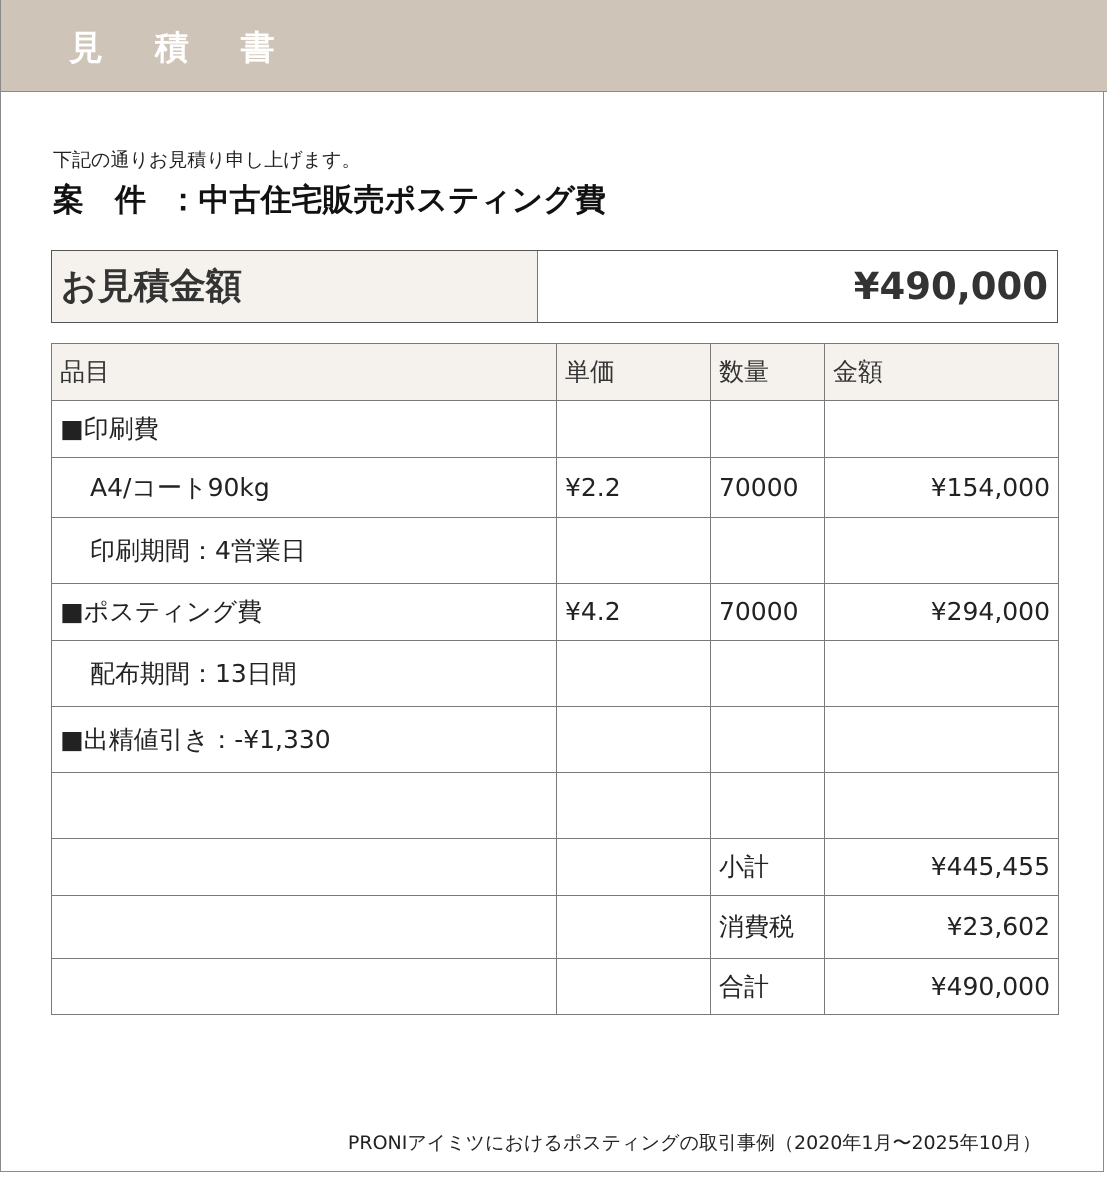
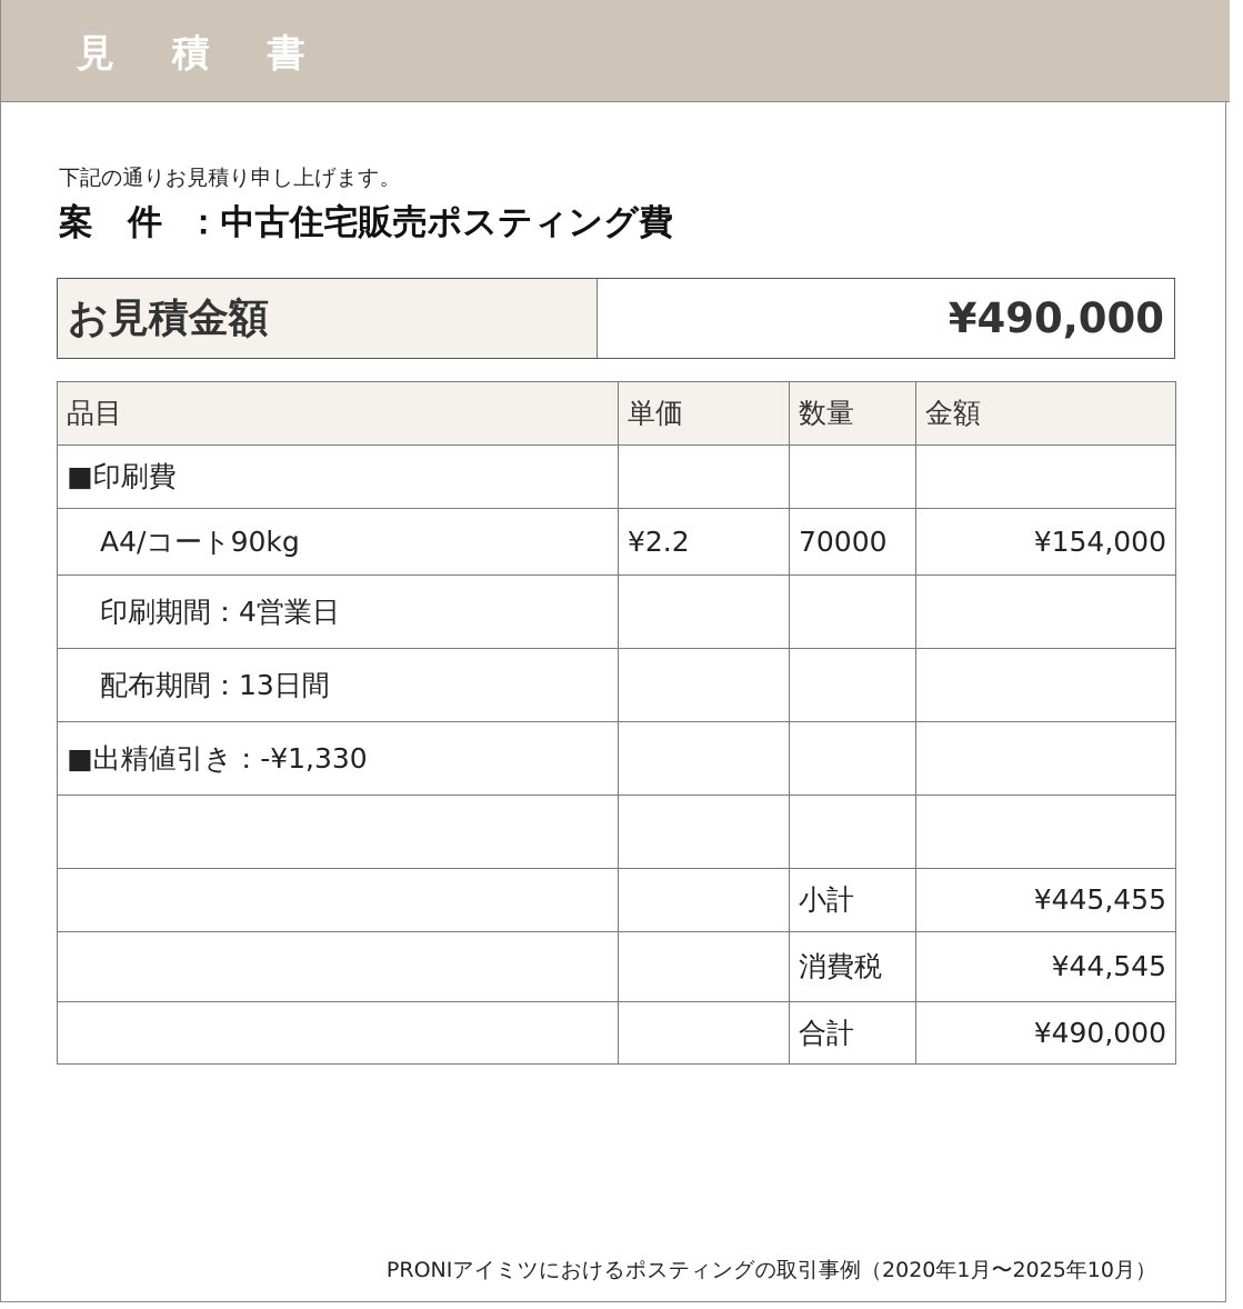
  見 積 書
  下記の通りお見積り申し上げます。
  案 件 ：中古住宅販売ポスティング費
  お見積金額
  ¥490,000
  品目	単価	数量	金額
  ■印刷費
  A4/コート90kg	¥2.2	70000	¥154,000
  印刷期間：4営業日
- ■ポスティング費	¥4.2	70000	¥294,000
  配布期間：13日間
  ■出精値引き：-¥1,330
  		小計	¥445,455
- 		消費税	¥23,602
+ 		消費税	¥44,545
  		合計	¥490,000
  PRONIアイミツにおけるポスティングの取引事例（2020年1月〜2025年10月）
